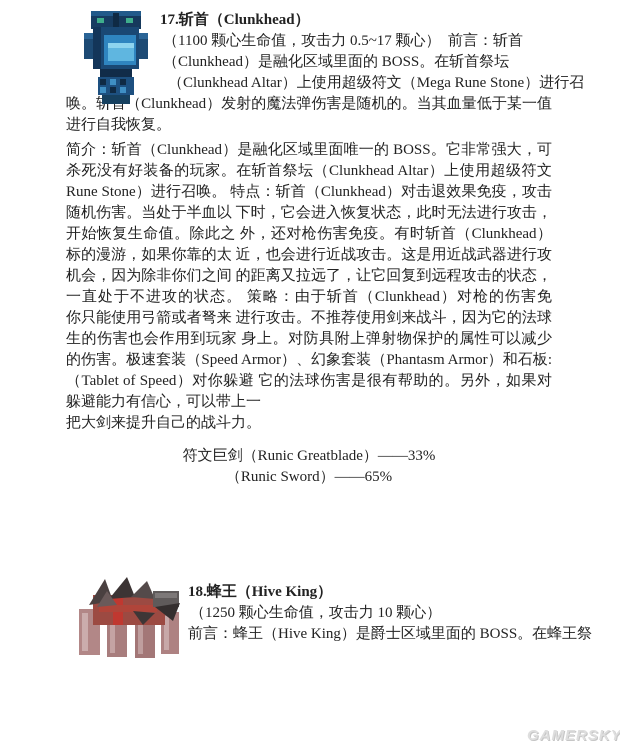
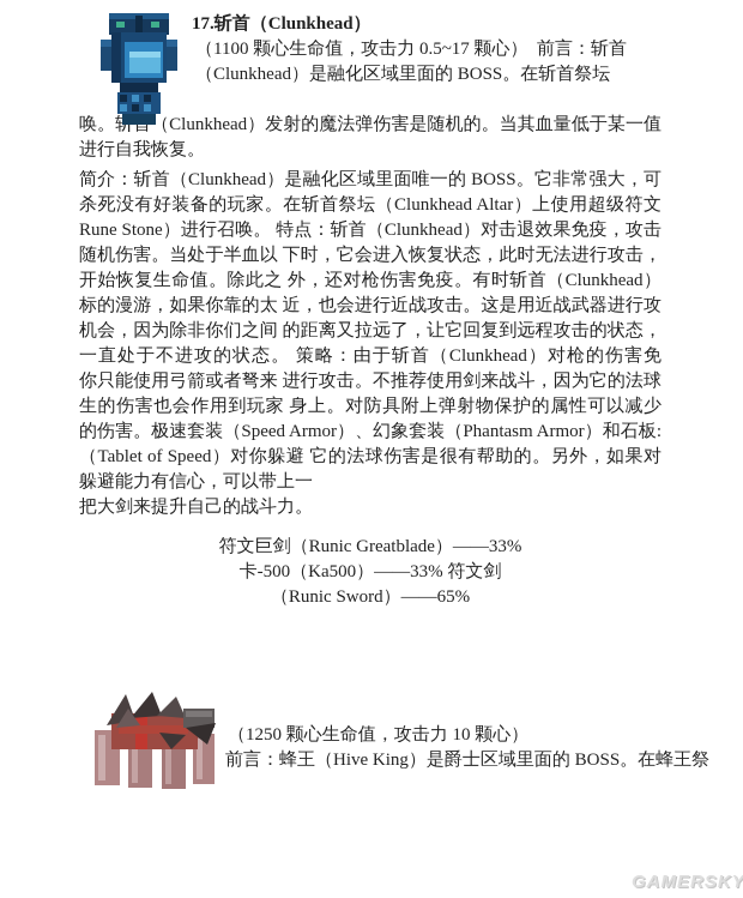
  17.斩首（Clunkhead）
  （1100 颗心生命值，攻击力 0.5~17 颗心） 前言：斩首
  （Clunkhead）是融化区域里面的 BOSS。在斩首祭坛
- （Clunkhead Altar）上使用超级符文（Mega Rune Stone）进行召
  唤。斩首（Clunkhead）发射的魔法弹伤害是随机的。当其血量低于某一值
  进行自我恢复。
  简介：斩首（Clunkhead）是融化区域里面唯一的 BOSS。它非常强大，可
  杀死没有好装备的玩家。在斩首祭坛（Clunkhead Altar）上使用超级符文
  Rune Stone）进行召唤。 特点：斩首（Clunkhead）对击退效果免疫，攻击
  随机伤害。当处于半血以 下时，它会进入恢复状态，此时无法进行攻击，
  开始恢复生命值。除此之 外，还对枪伤害免疫。有时斩首（Clunkhead）
  标的漫游，如果你靠的太 近，也会进行近战攻击。这是用近战武器进行攻
  机会，因为除非你们之间 的距离又拉远了，让它回复到远程攻击的状态，
  一直处于不进攻的状态。 策略：由于斩首（Clunkhead）对枪的伤害免
  你只能使用弓箭或者弩来 进行攻击。不推荐使用剑来战斗，因为它的法球
  生的伤害也会作用到玩家 身上。对防具附上弹射物保护的属性可以减少
  的伤害。极速套装（Speed Armor）、幻象套装（Phantasm Armor）和石板:
  （Tablet of Speed）对你躲避 它的法球伤害是很有帮助的。另外，如果对
  躲避能力有信心，可以带上一
  把大剑来提升自己的战斗力。
  符文巨剑（Runic Greatblade）——33%
+ 卡-500（Ka500）——33% 符文剑
  （Runic Sword）——65%
- 18.蜂王（Hive King）
  （1250 颗心生命值，攻击力 10 颗心）
  前言：蜂王（Hive King）是爵士区域里面的 BOSS。在蜂王祭
  GAMERSKY
